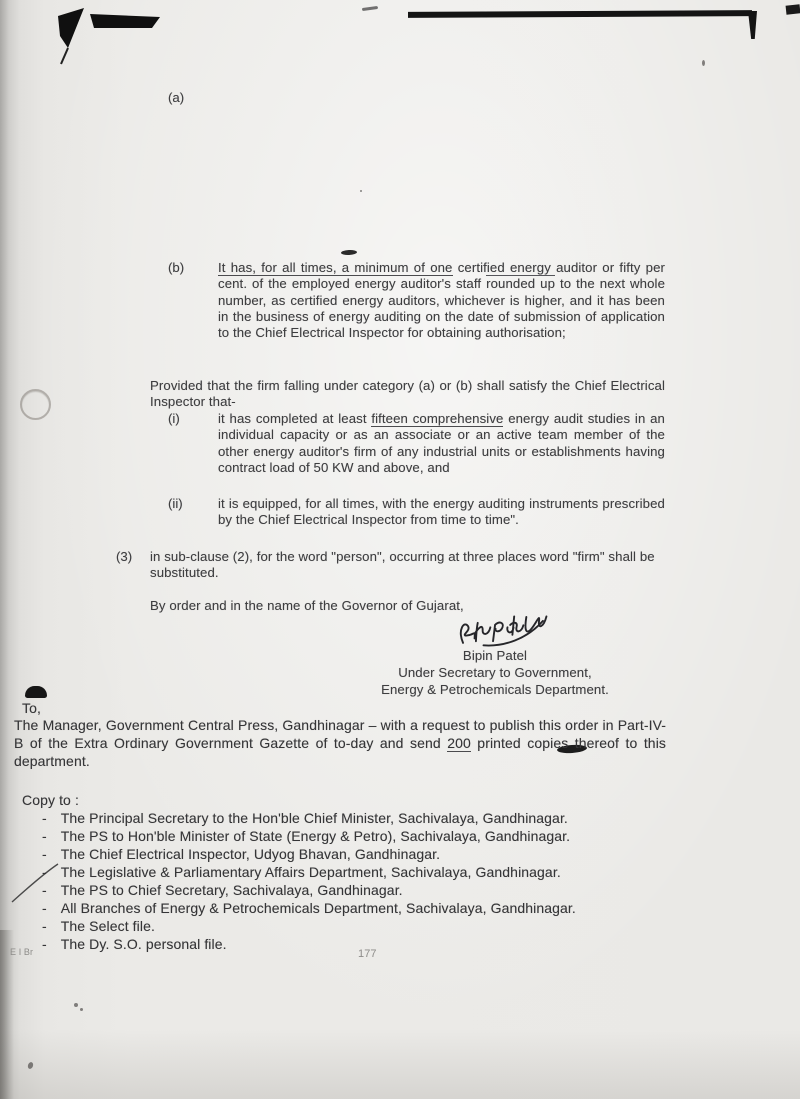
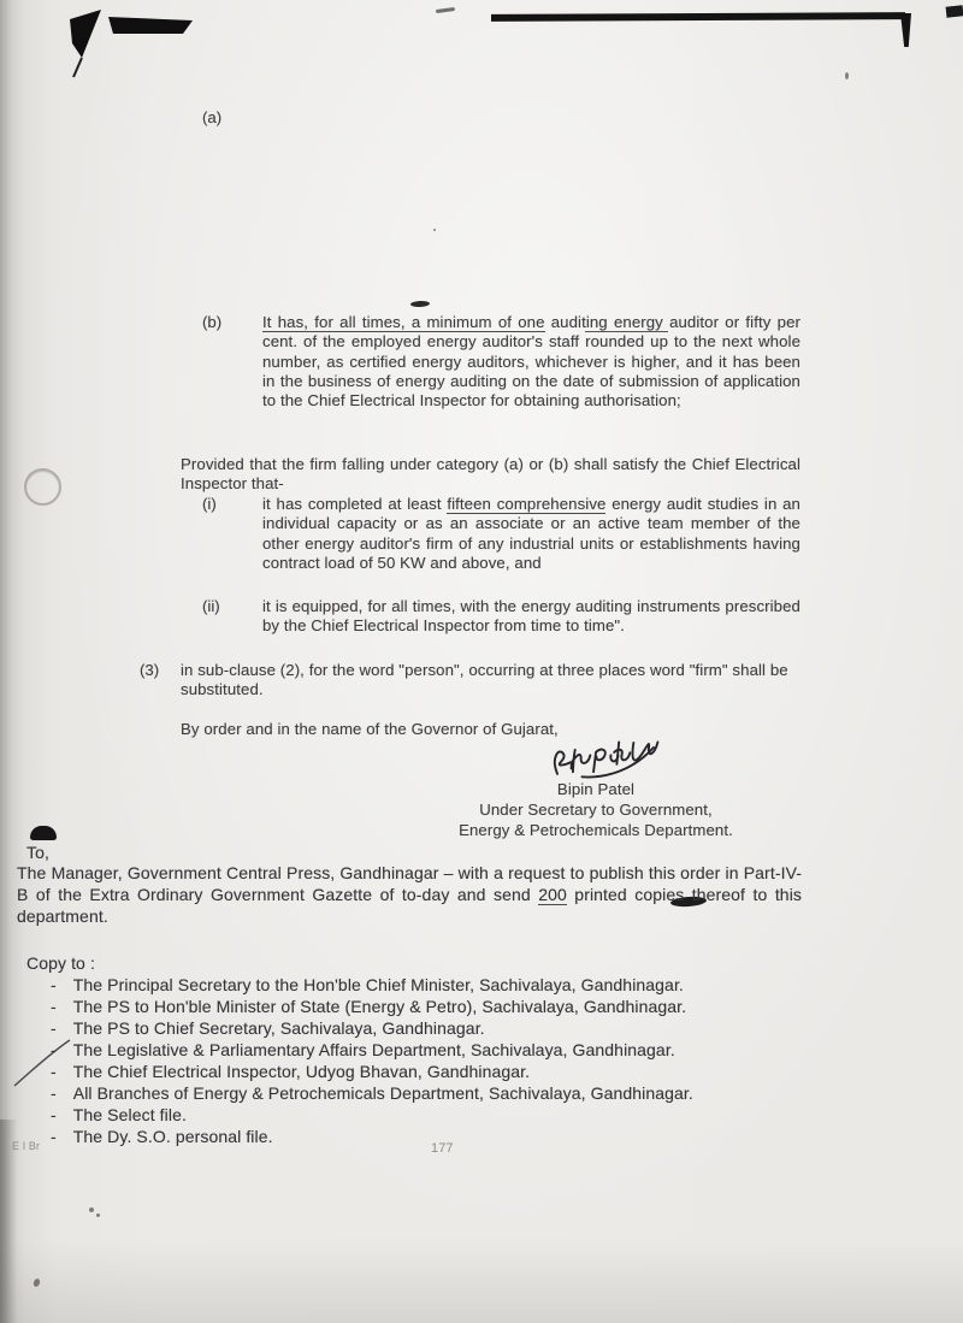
  (a)
  (b)
- It has, for all times, a minimum of one certified energy auditor or fifty per cent. of the employed energy auditor's staff rounded up to the next whole number, as certified energy auditors, whichever is higher, and it has been in the business of energy auditing on the date of submission of application to the Chief Electrical Inspector for obtaining authorisation;
+ It has, for all times, a minimum of one auditing energy auditor or fifty per cent. of the employed energy auditor's staff rounded up to the next whole number, as certified energy auditors, whichever is higher, and it has been in the business of energy auditing on the date of submission of application to the Chief Electrical Inspector for obtaining authorisation;
  Provided that the firm falling under category (a) or (b) shall satisfy the Chief Electrical Inspector that-
  (i)
  it has completed at least fifteen comprehensive energy audit studies in an individual capacity or as an associate or an active team member of the other energy auditor's firm of any industrial units or establishments having contract load of 50 KW and above, and
  (ii)
  it is equipped, for all times, with the energy auditing instruments prescribed by the Chief Electrical Inspector from time to time".
  (3)
  in sub-clause (2), for the word "person", occurring at three places word "firm" shall be substituted.
  By order and in the name of the Governor of Gujarat,
  Bipin Patel
  Under Secretary to Government,
  Energy & Petrochemicals Department.
  To,
  The Manager, Government Central Press, Gandhinagar – with a request to publish this order in Part-IV-B of the Extra Ordinary Government Gazette of to-day and send 200 printed copies thereof to this department.
  Copy to :
  - The Principal Secretary to the Hon'ble Chief Minister, Sachivalaya, Gandhinagar.
  - The PS to Hon'ble Minister of State (Energy & Petro), Sachivalaya, Gandhinagar.
- - The Chief Electrical Inspector, Udyog Bhavan, Gandhinagar.
+ - The PS to Chief Secretary, Sachivalaya, Gandhinagar.
  - The Legislative & Parliamentary Affairs Department, Sachivalaya, Gandhinagar.
- - The PS to Chief Secretary, Sachivalaya, Gandhinagar.
+ - The Chief Electrical Inspector, Udyog Bhavan, Gandhinagar.
  - All Branches of Energy & Petrochemicals Department, Sachivalaya, Gandhinagar.
  - The Select file.
  - The Dy. S.O. personal file.
  E I Br
  177
